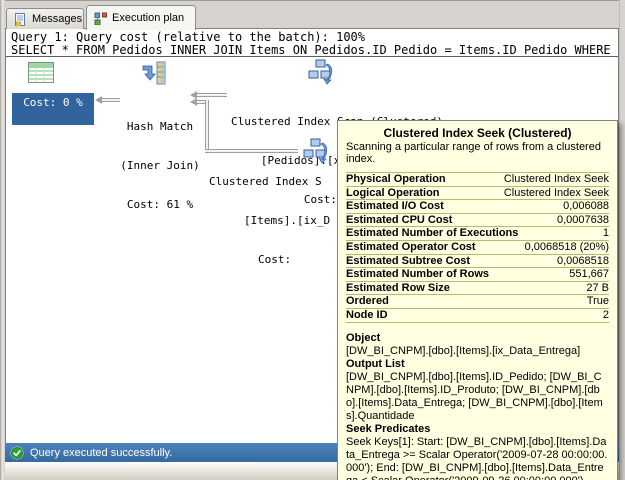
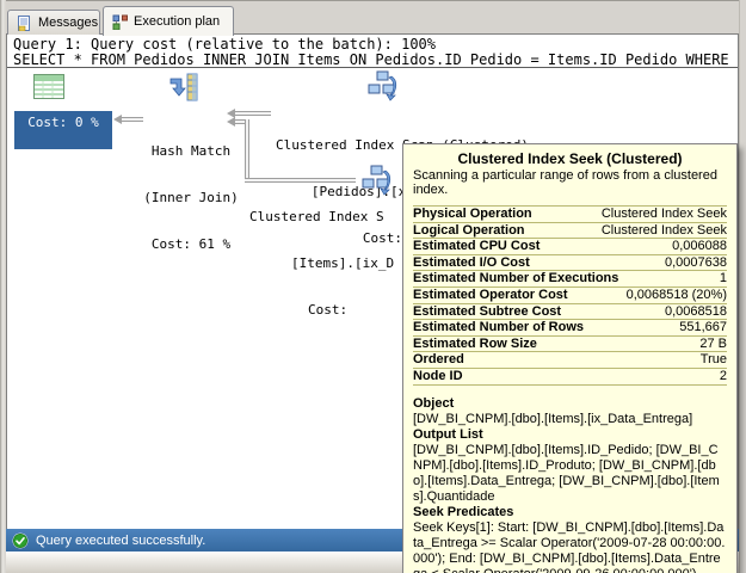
  Messages
  Execution plan
  Query 1: Query cost (relative to the batch): 100%
  SELECT * FROM Pedidos INNER JOIN Items ON Pedidos.ID_Pedido = Items.ID_Pedido WHERE
  Cost: 0 %
  Hash Match
  (Inner Join)
  Cost: 61 %
  Clustered Index S
  [Items].[ix_D
  Cost:
  Clustered Index Seek (Clustered)
  Scanning a particular range of rows from a clustered index.
  Physical Operation
  Clustered Index Seek
  Logical Operation
  Clustered Index Seek
- Estimated I/O Cost
+ Estimated CPU Cost
  0,006088
- Estimated CPU Cost
+ Estimated I/O Cost
  0,0007638
  Estimated Number of Executions
  1
  Estimated Operator Cost
  0,0068518 (20%)
  Estimated Subtree Cost
  0,0068518
  Estimated Number of Rows
  551,667
  Estimated Row Size
  27 B
  Ordered
  True
  Node ID
  2
  Object
  [DW_BI_CNPM].[dbo].[Items].[ix_Data_Entrega]
  Output List
  [DW_BI_CNPM].[dbo].[Items].ID_Pedido; [DW_BI_CNPM].[dbo].[Items].ID_Produto; [DW_BI_CNPM].[dbo].[Items].Data_Entrega; [DW_BI_CNPM].[dbo].[Items].Quantidade
  Seek Predicates
  Seek Keys[1]: Start: [DW_BI_CNPM].[dbo].[Items].Data_Entrega >= Scalar Operator('2009-07-28 00:00:00.000'); End: [DW_BI_CNPM].[dbo].[Items].Data_Entre
  Query executed successfully.
